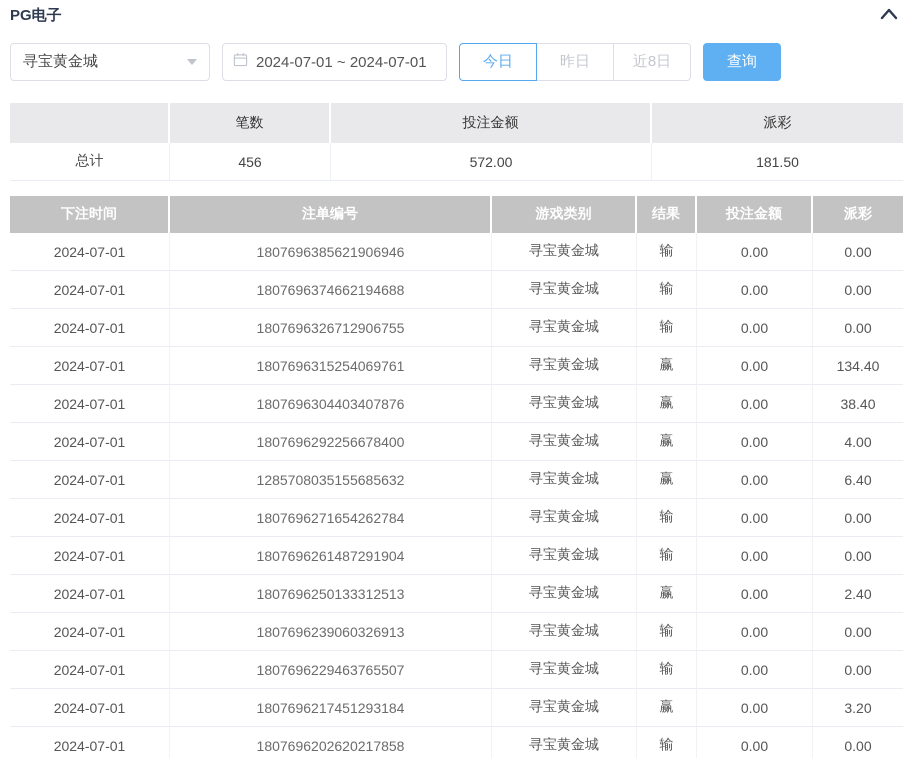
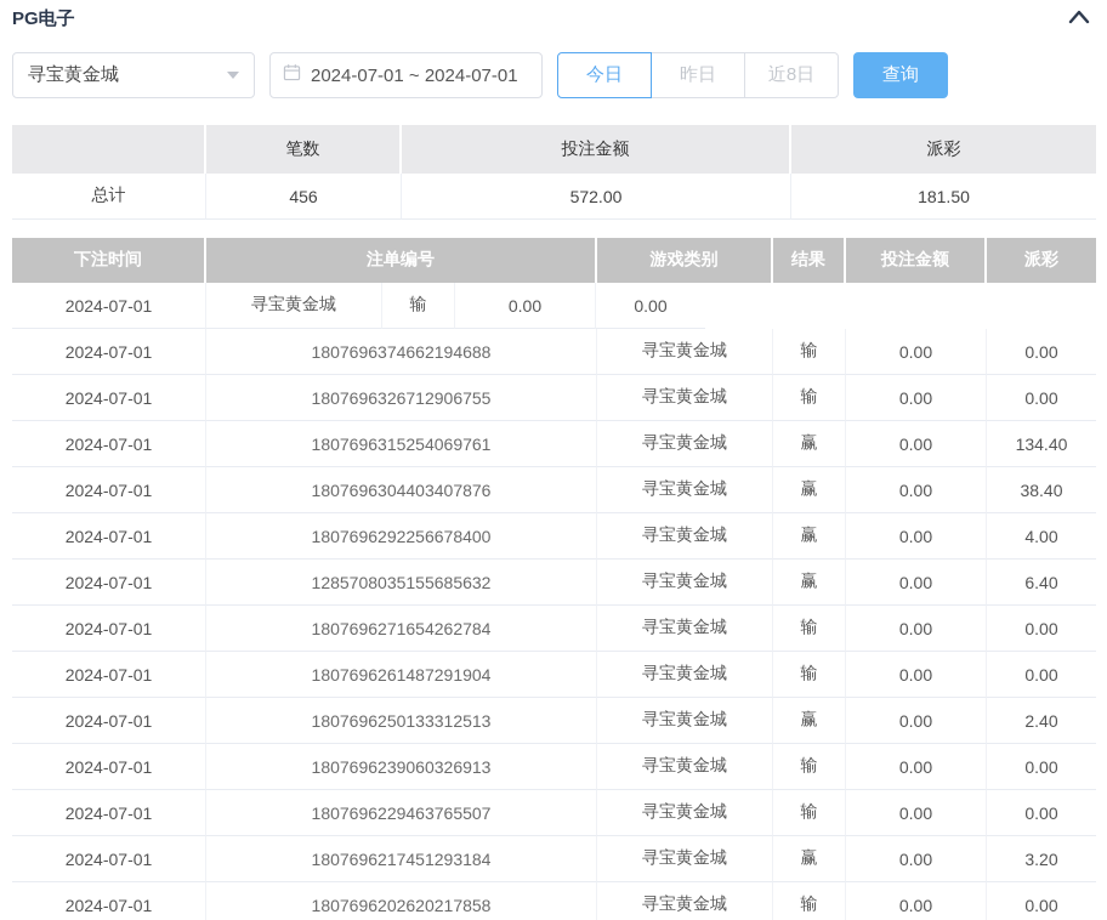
  PG电子
  寻宝黄金城
  2024-07-01 ~ 2024-07-01
  今日
  昨日
  近8日
  查询
  笔数
  投注金额
  派彩
  总计
  456
  572.00
  181.50
  下注时间
  注单编号
  游戏类别
  结果
  投注金额
  派彩
  2024-07-01
- 1807696385621906946
  寻宝黄金城
  输
  0.00
  0.00
  2024-07-01
  1807696374662194688
  寻宝黄金城
  输
  0.00
  0.00
  2024-07-01
  1807696326712906755
  寻宝黄金城
  输
  0.00
  0.00
  2024-07-01
  1807696315254069761
  寻宝黄金城
  赢
  0.00
  134.40
  2024-07-01
  1807696304403407876
  寻宝黄金城
  赢
  0.00
  38.40
  2024-07-01
  1807696292256678400
  寻宝黄金城
  赢
  0.00
  4.00
  2024-07-01
  1285708035155685632
  寻宝黄金城
  赢
  0.00
  6.40
  2024-07-01
  1807696271654262784
  寻宝黄金城
  输
  0.00
  0.00
  2024-07-01
  1807696261487291904
  寻宝黄金城
  输
  0.00
  0.00
  2024-07-01
  1807696250133312513
  寻宝黄金城
  赢
  0.00
  2.40
  2024-07-01
  1807696239060326913
  寻宝黄金城
  输
  0.00
  0.00
  2024-07-01
  1807696229463765507
  寻宝黄金城
  输
  0.00
  0.00
  2024-07-01
  1807696217451293184
  寻宝黄金城
  赢
  0.00
  3.20
  2024-07-01
  1807696202620217858
  寻宝黄金城
  输
  0.00
  0.00
